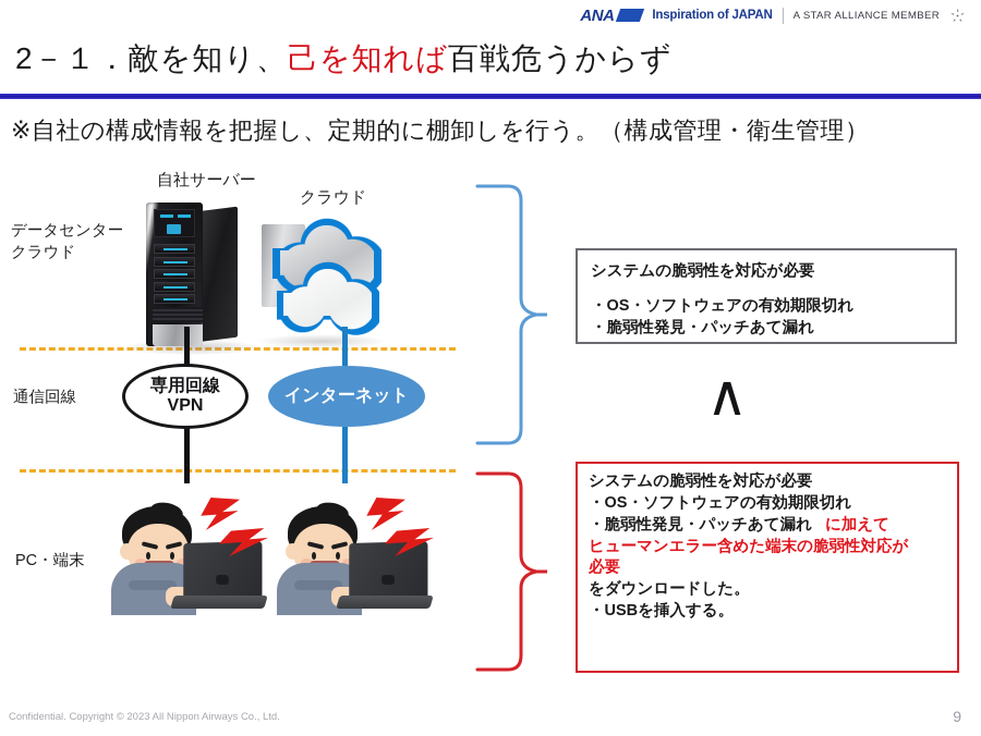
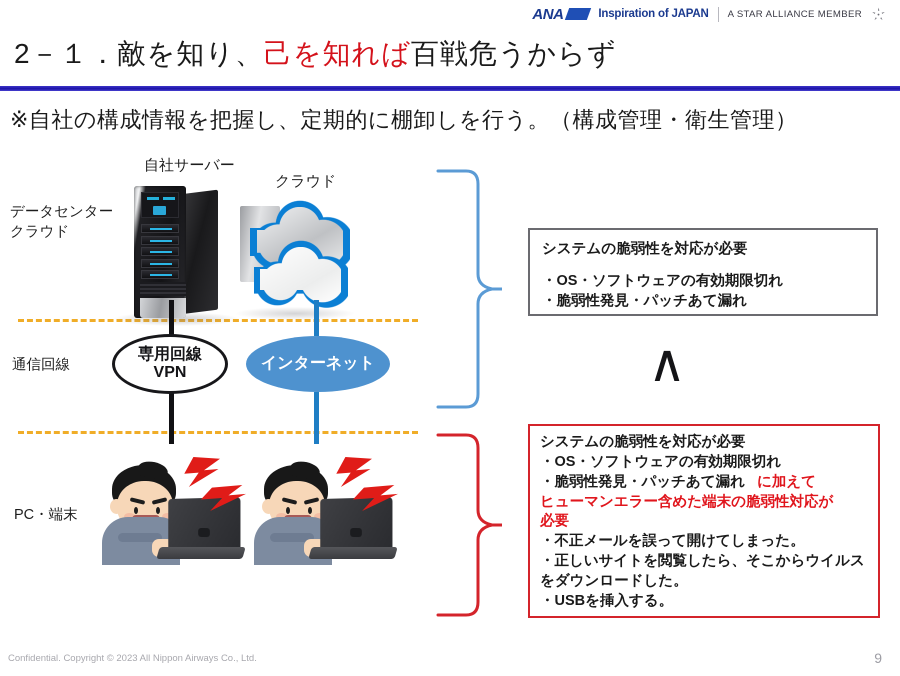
  ANA
  Inspiration of JAPAN
  A STAR ALLIANCE MEMBER
  2－１．敵を知り、己を知れば百戦危うからず
  ※自社の構成情報を把握し、定期的に棚卸しを行う。（構成管理・衛生管理）
  データセンター
  クラウド
  通信回線
  PC・端末
  自社サーバー
  クラウド
  専用回線
  VPN
  インターネット
  ∧
  システムの脆弱性を対応が必要
  ・OS・ソフトウェアの有効期限切れ
  ・脆弱性発見・パッチあて漏れ
  システムの脆弱性を対応が必要
  ・OS・ソフトウェアの有効期限切れ
  ・脆弱性発見・パッチあて漏れ に加えて
  ヒューマンエラー含めた端末の脆弱性対応が
  必要
+ ・不正メールを誤って開けてしまった。
+ ・正しいサイトを閲覧したら、そこからウイルス
  をダウンロードした。
  ・USBを挿入する。
  Confidential. Copyright © 2023 All Nippon Airways Co., Ltd.
  9
